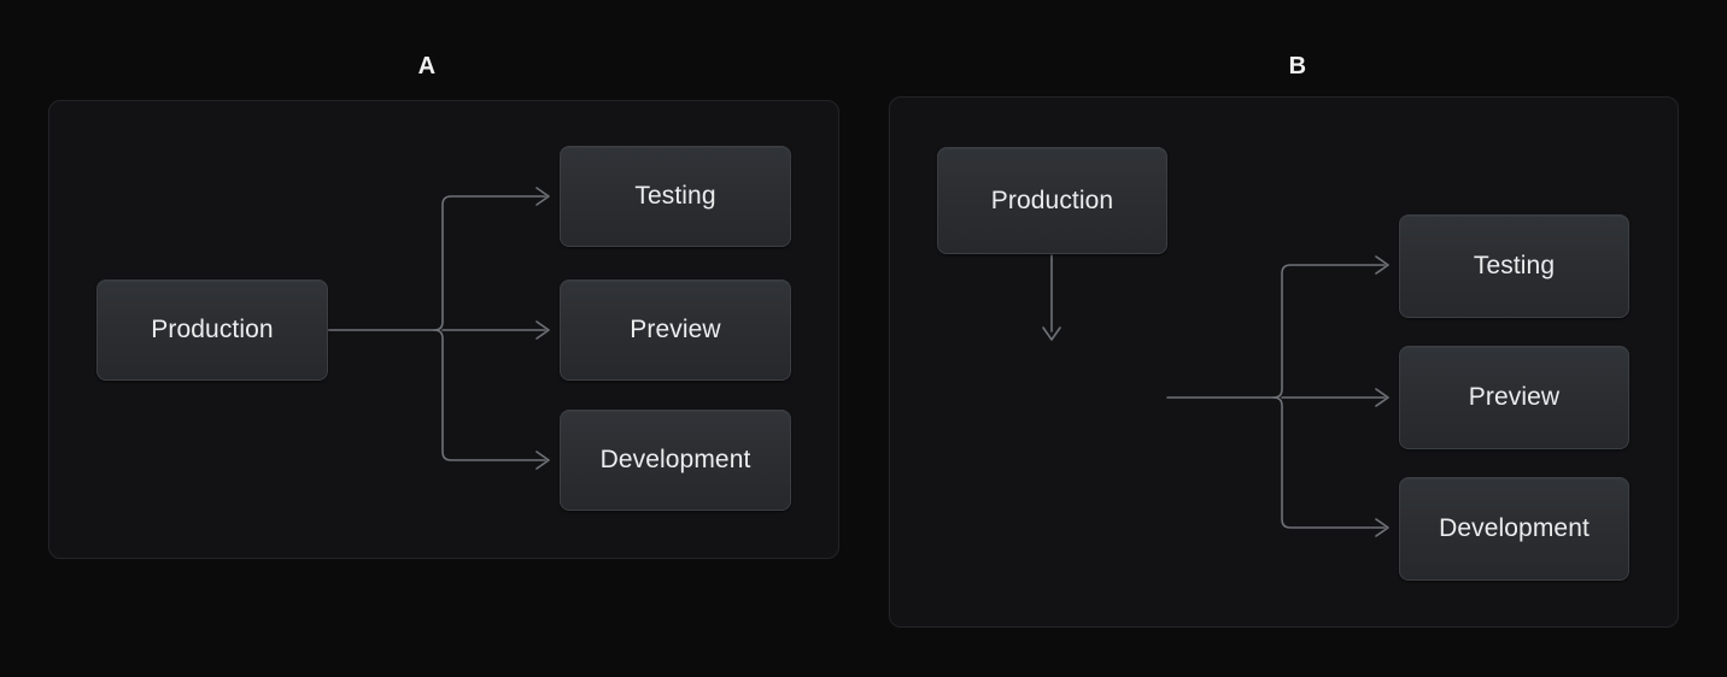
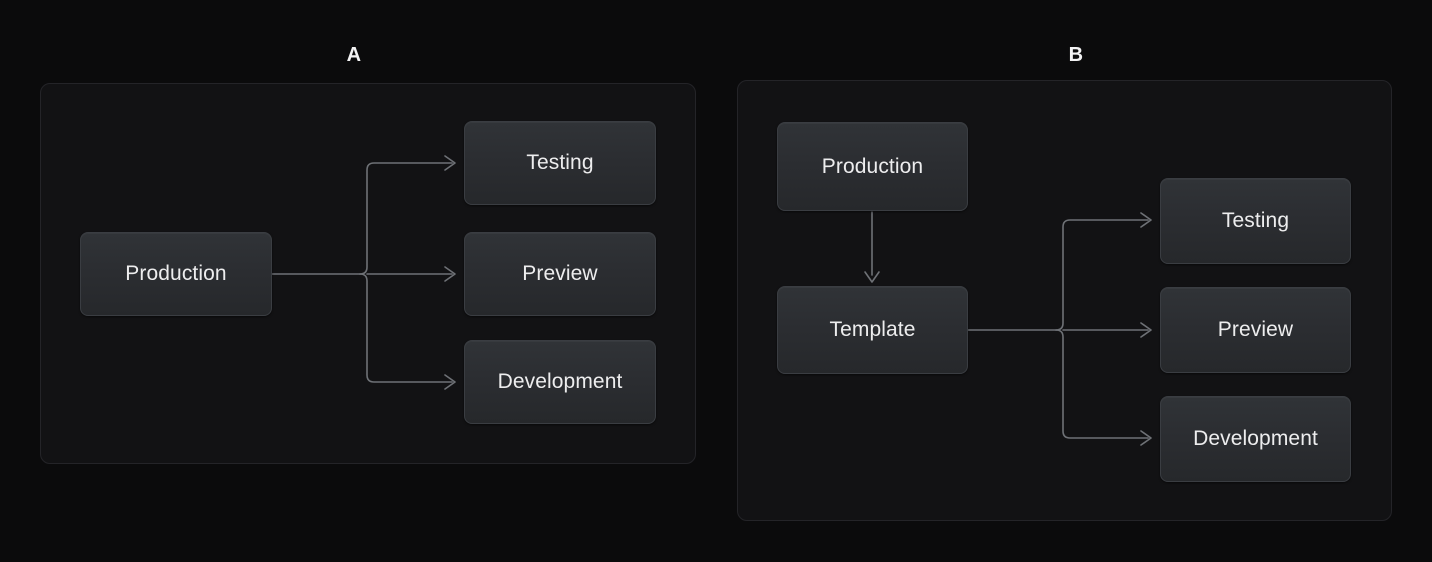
  A
  Production
  Testing
  Preview
  Development
  B
  Production
+ Template
  Testing
  Preview
  Development
